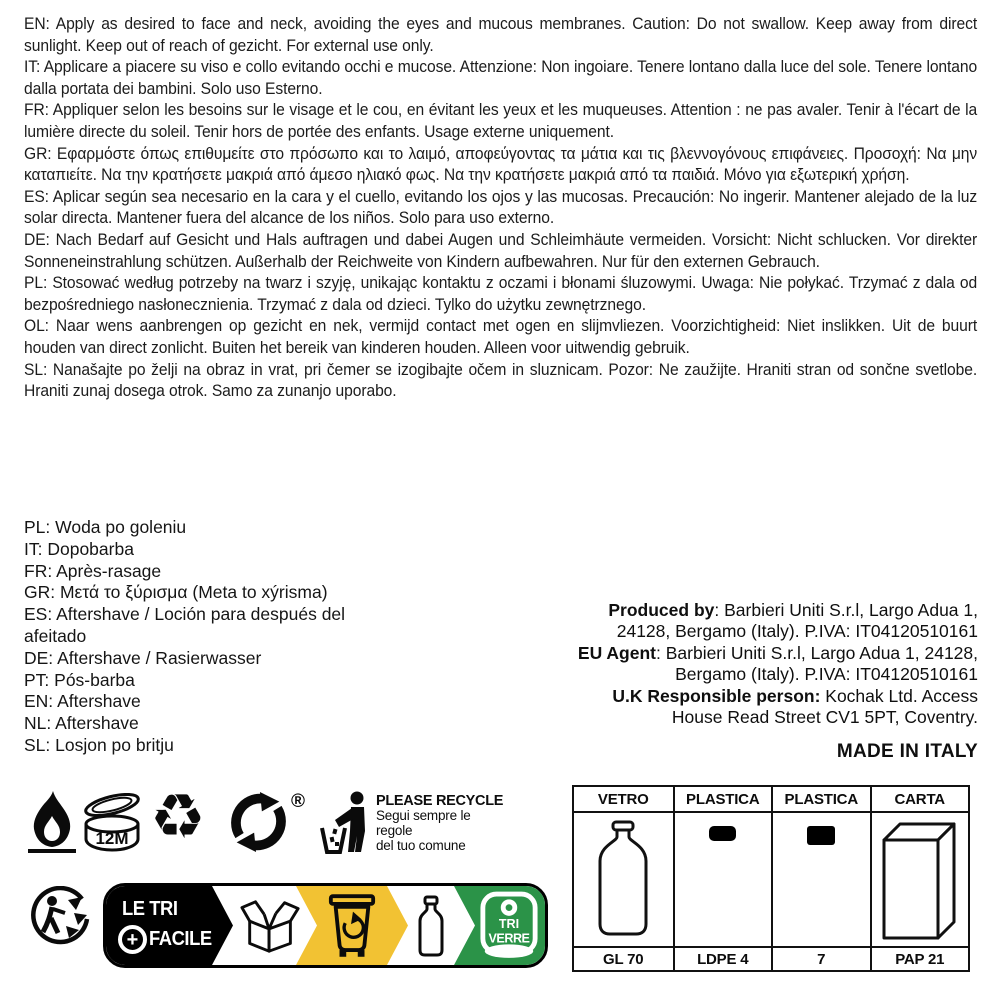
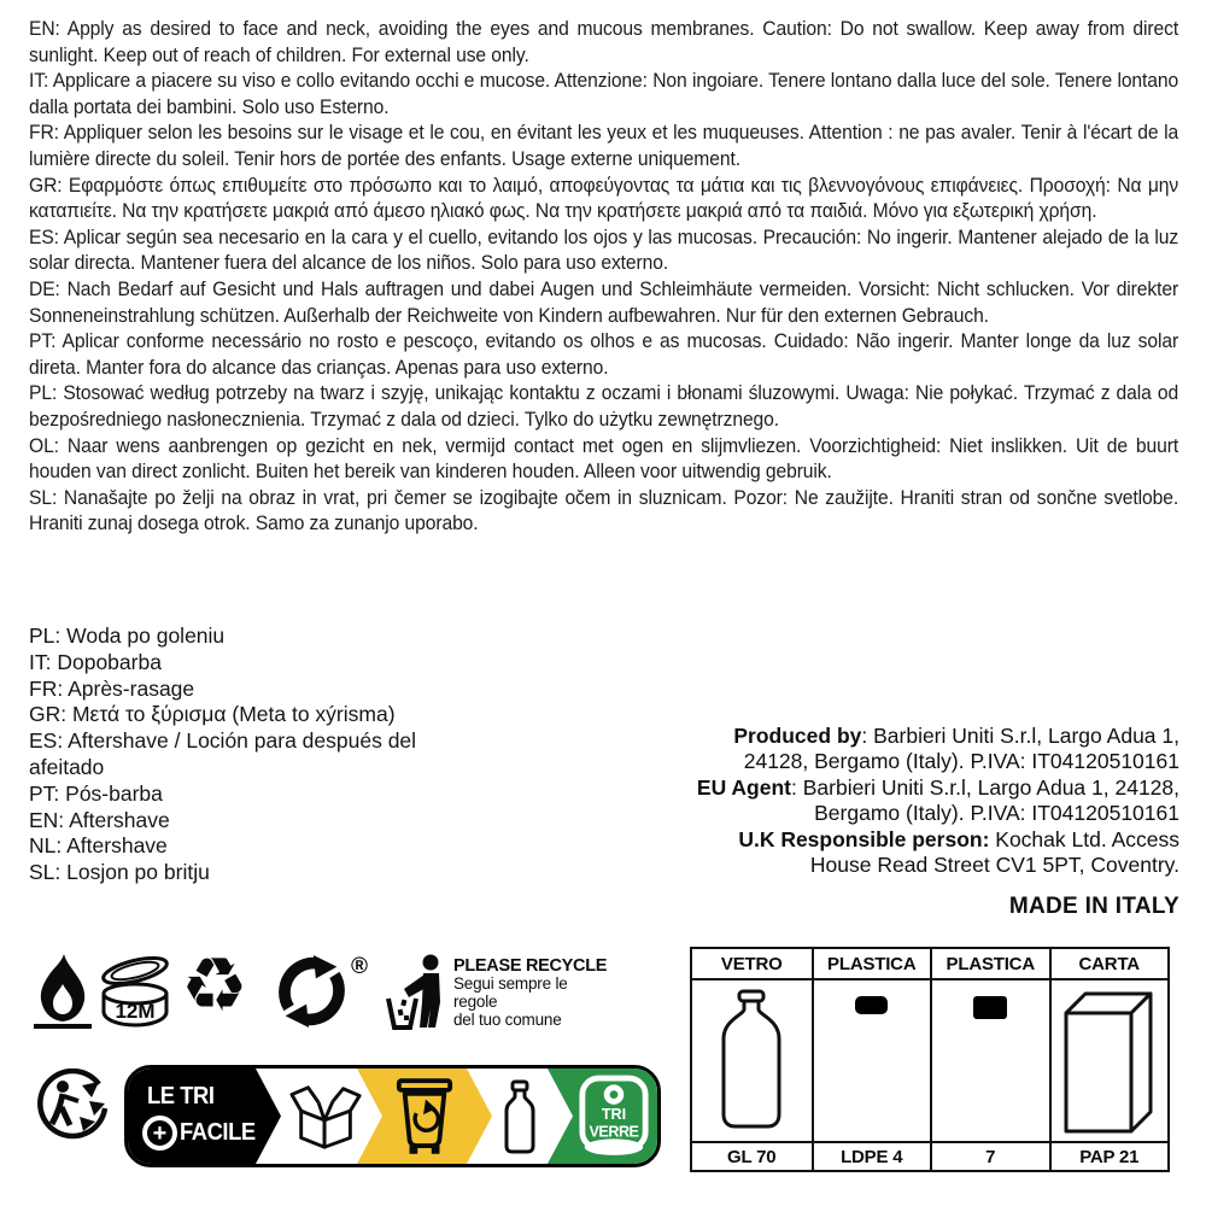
- EN: Apply as desired to face and neck, avoiding the eyes and mucous membranes. Caution: Do not swallow. Keep away from direct sunlight. Keep out of reach of gezicht. For external use only.
+ EN: Apply as desired to face and neck, avoiding the eyes and mucous membranes. Caution: Do not swallow. Keep away from direct sunlight. Keep out of reach of children. For external use only.
  IT: Applicare a piacere su viso e collo evitando occhi e mucose. Attenzione: Non ingoiare. Tenere lontano dalla luce del sole. Tenere lontano dalla portata dei bambini. Solo uso Esterno.
  FR: Appliquer selon les besoins sur le visage et le cou, en évitant les yeux et les muqueuses. Attention : ne pas avaler. Tenir à l'écart de la lumière directe du soleil. Tenir hors de portée des enfants. Usage externe uniquement.
  GR: Εφαρμόστε όπως επιθυμείτε στο πρόσωπο και το λαιμό, αποφεύγοντας τα μάτια και τις βλεννογόνους επιφάνειες. Προσοχή: Να μην καταπιείτε. Να την κρατήσετε μακριά από άμεσο ηλιακό φως. Να την κρατήσετε μακριά από τα παιδιά. Μόνο για εξωτερική χρήση.
  ES: Aplicar según sea necesario en la cara y el cuello, evitando los ojos y las mucosas. Precaución: No ingerir. Mantener alejado de la luz solar directa. Mantener fuera del alcance de los niños. Solo para uso externo.
  DE: Nach Bedarf auf Gesicht und Hals auftragen und dabei Augen und Schleimhäute vermeiden. Vorsicht: Nicht schlucken. Vor direkter Sonneneinstrahlung schützen. Außerhalb der Reichweite von Kindern aufbewahren. Nur für den externen Gebrauch.
+ PT: Aplicar conforme necessário no rosto e pescoço, evitando os olhos e as mucosas. Cuidado: Não ingerir. Manter longe da luz solar direta. Manter fora do alcance das crianças. Apenas para uso externo.
  PL: Stosować według potrzeby na twarz i szyję, unikając kontaktu z oczami i błonami śluzowymi. Uwaga: Nie połykać. Trzymać z dala od bezpośredniego nasłonecznienia. Trzymać z dala od dzieci. Tylko do użytku zewnętrznego.
  OL: Naar wens aanbrengen op gezicht en nek, vermijd contact met ogen en slijmvliezen. Voorzichtigheid: Niet inslikken. Uit de buurt houden van direct zonlicht. Buiten het bereik van kinderen houden. Alleen voor uitwendig gebruik.
  SL: Nanašajte po želji na obraz in vrat, pri čemer se izogibajte očem in sluznicam. Pozor: Ne zaužijte. Hraniti stran od sončne svetlobe. Hraniti zunaj dosega otrok. Samo za zunanjo uporabo.
  PL: Woda po goleniu
  IT: Dopobarba
  FR: Après-rasage
  GR: Μετά το ξύρισμα (Meta to xýrisma)
  ES: Aftershave / Loción para después del afeitado
- DE: Aftershave / Rasierwasser
  PT: Pós-barba
  EN: Aftershave
  NL: Aftershave
  SL: Losjon po britju
  Produced by: Barbieri Uniti S.r.l, Largo Adua 1, 24128, Bergamo (Italy). P.IVA: IT04120510161
  EU Agent: Barbieri Uniti S.r.l, Largo Adua 1, 24128, Bergamo (Italy). P.IVA: IT04120510161
  U.K Responsible person: Kochak Ltd. Access House Read Street CV1 5PT, Coventry.
  MADE IN ITALY
  12M
  ♻
  ®
  PLEASE RECYCLE
  Segui sempre le regole
  del tuo comune
  LE TRI
  +
  FACILE
  TRI
  VERRE
  VETRO
  PLASTICA
  PLASTICA
  CARTA
  GL 70
  LDPE 4
  7
  PAP 21
